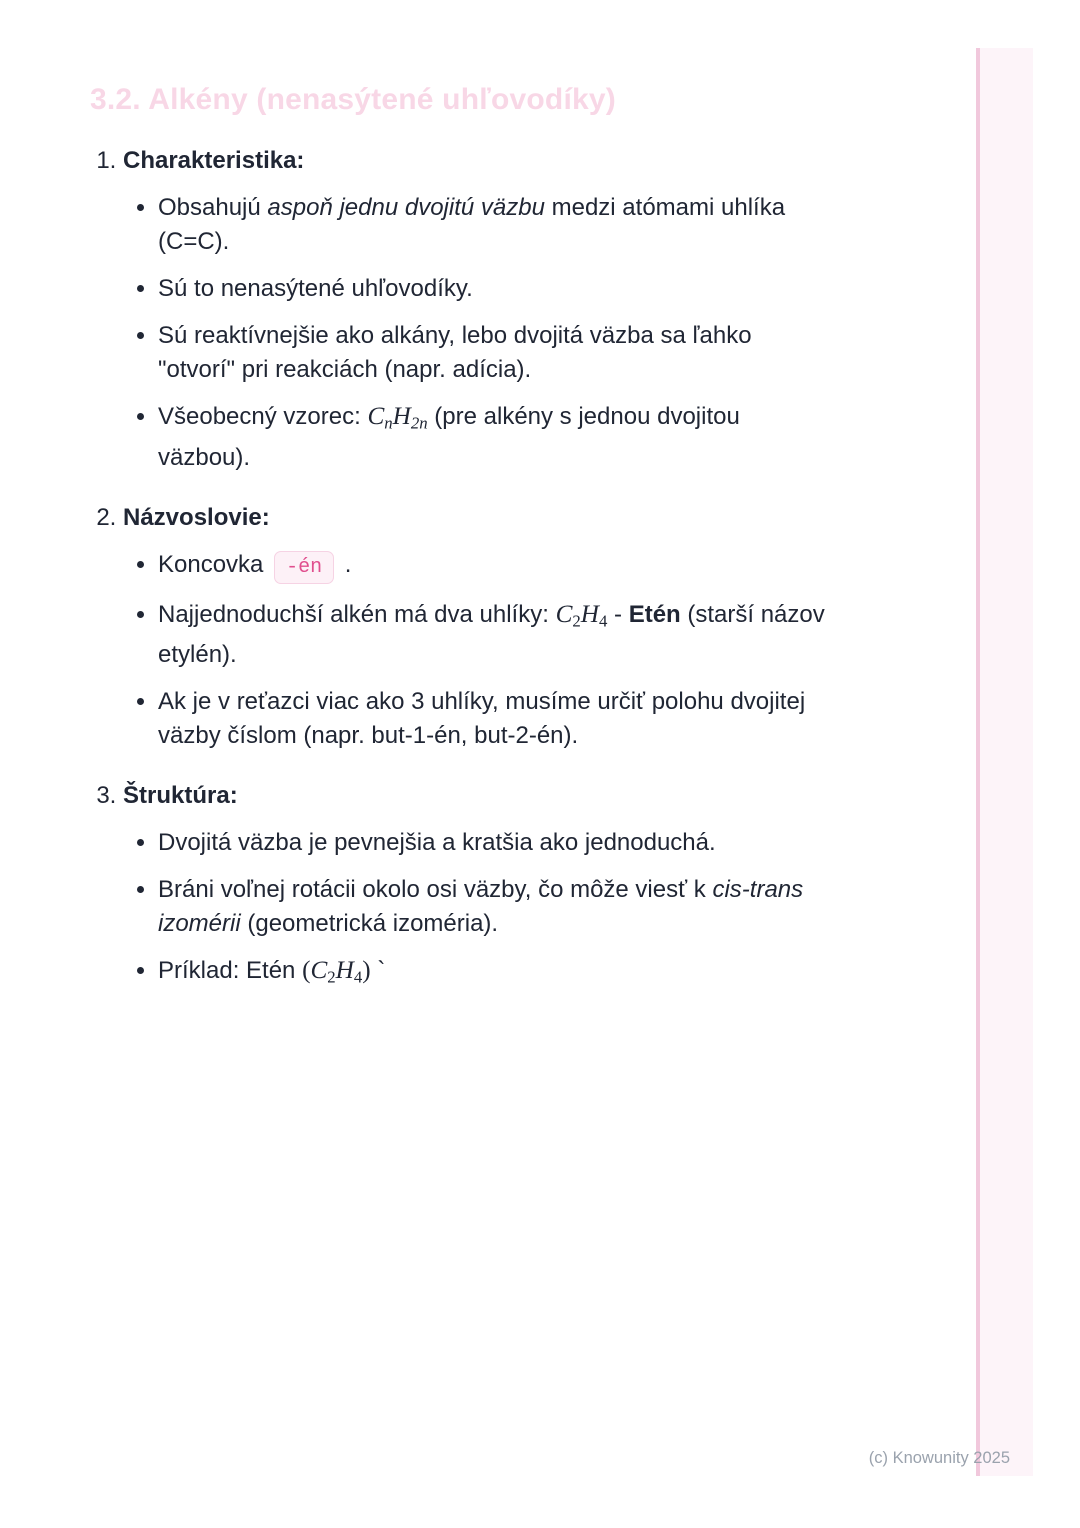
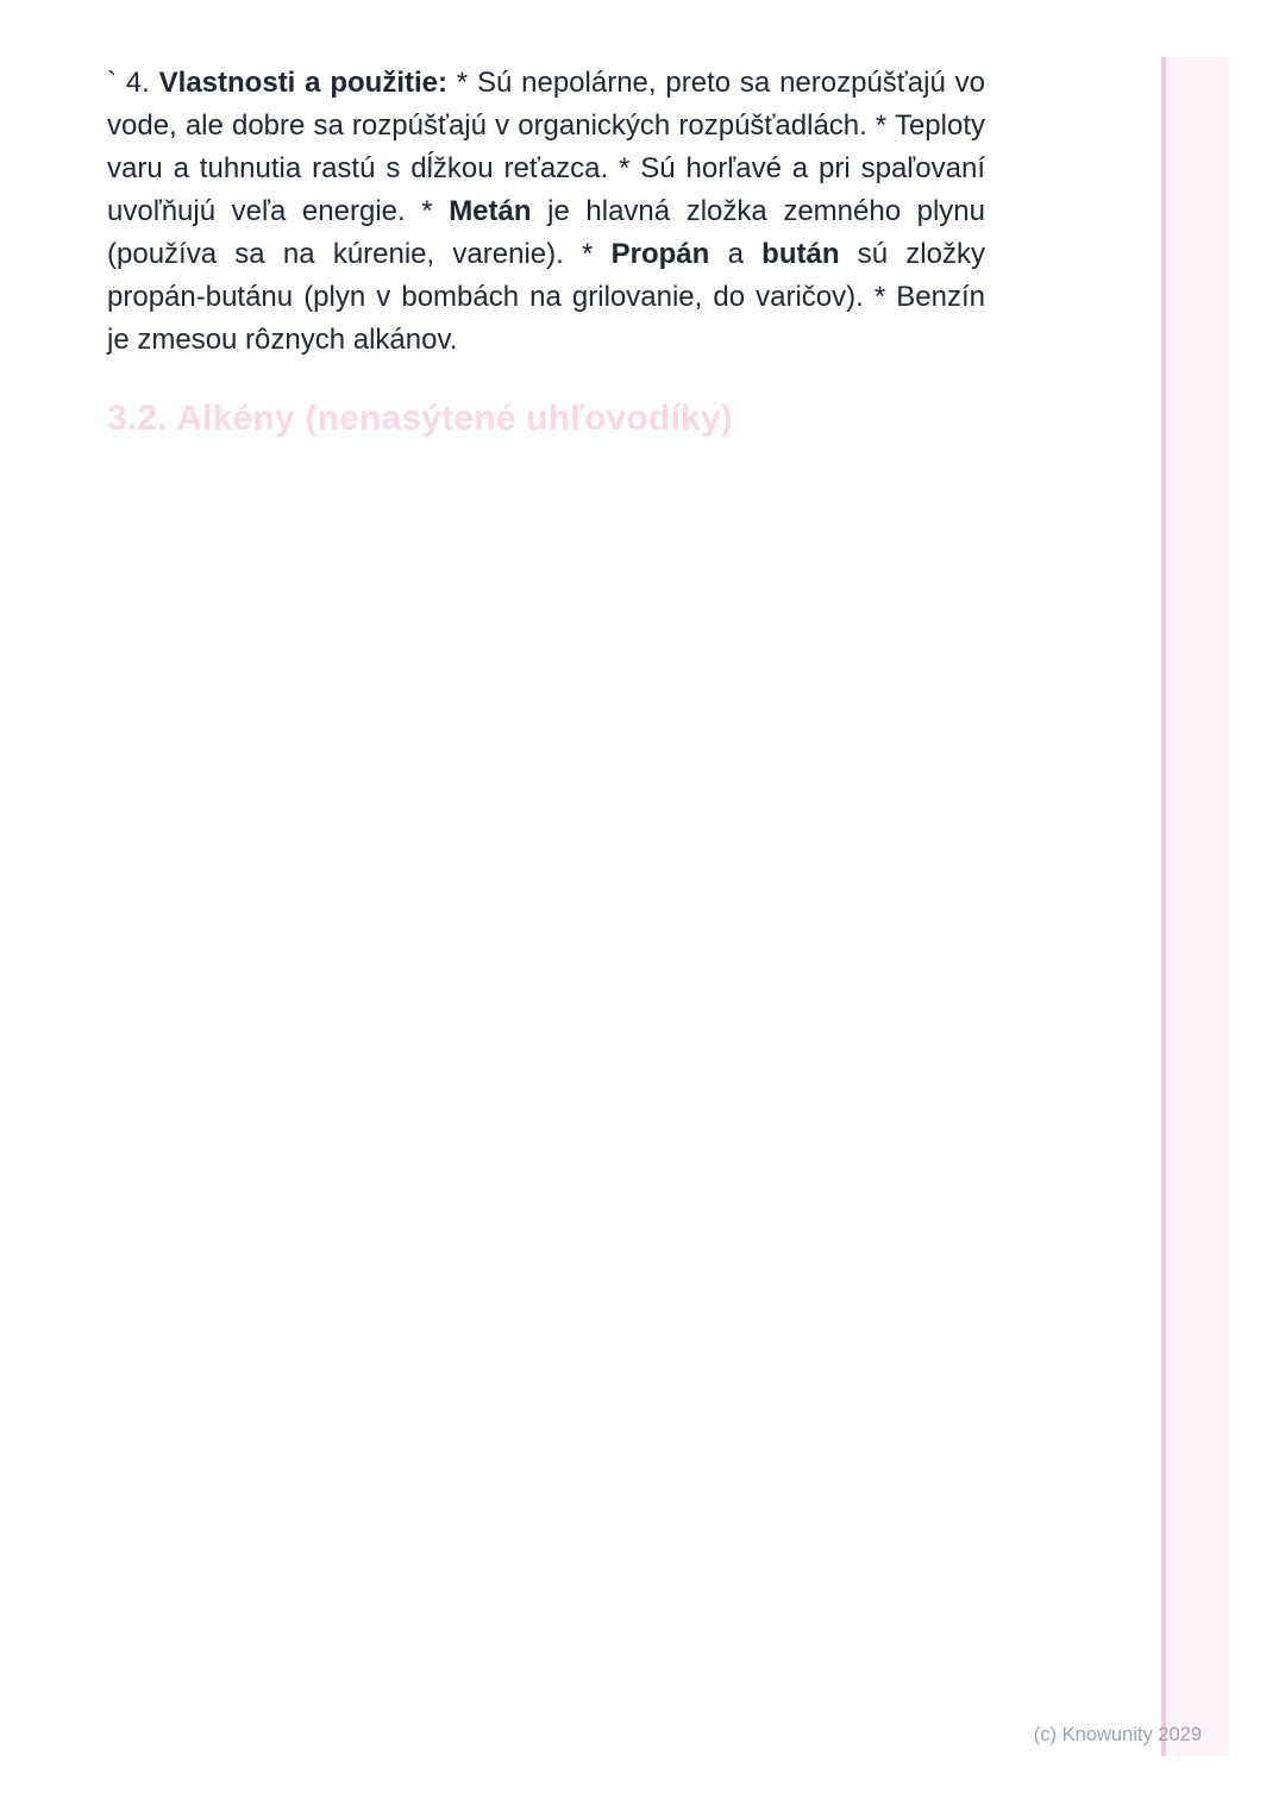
+ ` 4. Vlastnosti a použitie: * Sú nepolárne, preto sa nerozpúšťajú vo vode, ale dobre sa rozpúšťajú v organických rozpúšťadlách. * Teploty varu a tuhnutia rastú s dĺžkou reťazca. * Sú horľavé a pri spaľovaní uvoľňujú veľa energie. * Metán je hlavná zložka zemného plynu (používa sa na kúrenie, varenie). * Propán a bután sú zložky propán-butánu (plyn v bombách na grilovanie, do varičov). * Benzín je zmesou rôznych alkánov.
  3.2. Alkény (nenasýtené uhľovodíky)
- Charakteristika:
- Obsahujú aspoň jednu dvojitú väzbu medzi atómami uhlíka (C=C).
- Sú to nenasýtené uhľovodíky.
- Sú reaktívnejšie ako alkány, lebo dvojitá väzba sa ľahko "otvorí" pri reakciách (napr. adícia).
- Všeobecný vzorec: CnH2n (pre alkény s jednou dvojitou väzbou).
- Názvoslovie:
- Koncovka -én .
- Najjednoduchší alkén má dva uhlíky: C2H4 - Etén (starší názov etylén).
- Ak je v reťazci viac ako 3 uhlíky, musíme určiť polohu dvojitej väzby číslom (napr. but-1-én, but-2-én).
- Štruktúra:
- Dvojitá väzba je pevnejšia a kratšia ako jednoduchá.
- Bráni voľnej rotácii okolo osi väzby, čo môže viesť k cis-trans izomérii (geometrická izoméria).
- Príklad: Etén (C2H4) `
- (c) Knowunity 2025
+ (c) Knowunity 2029
